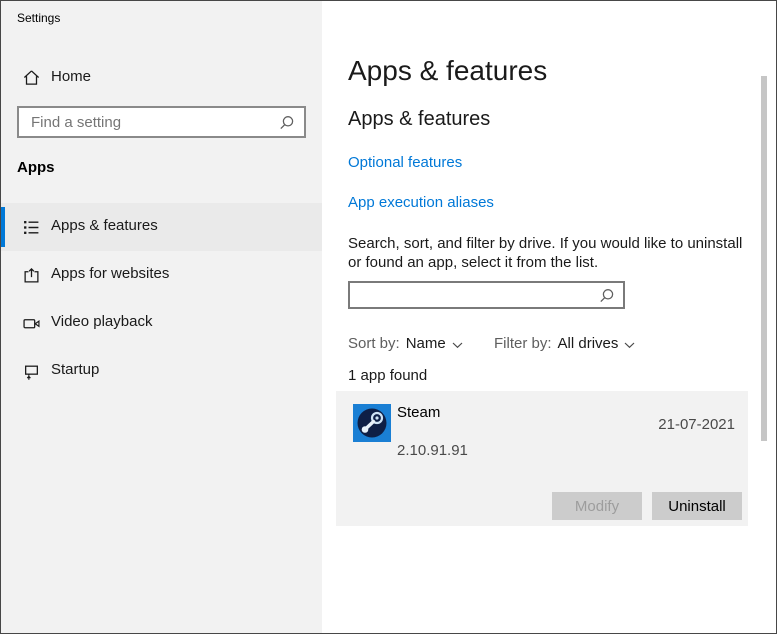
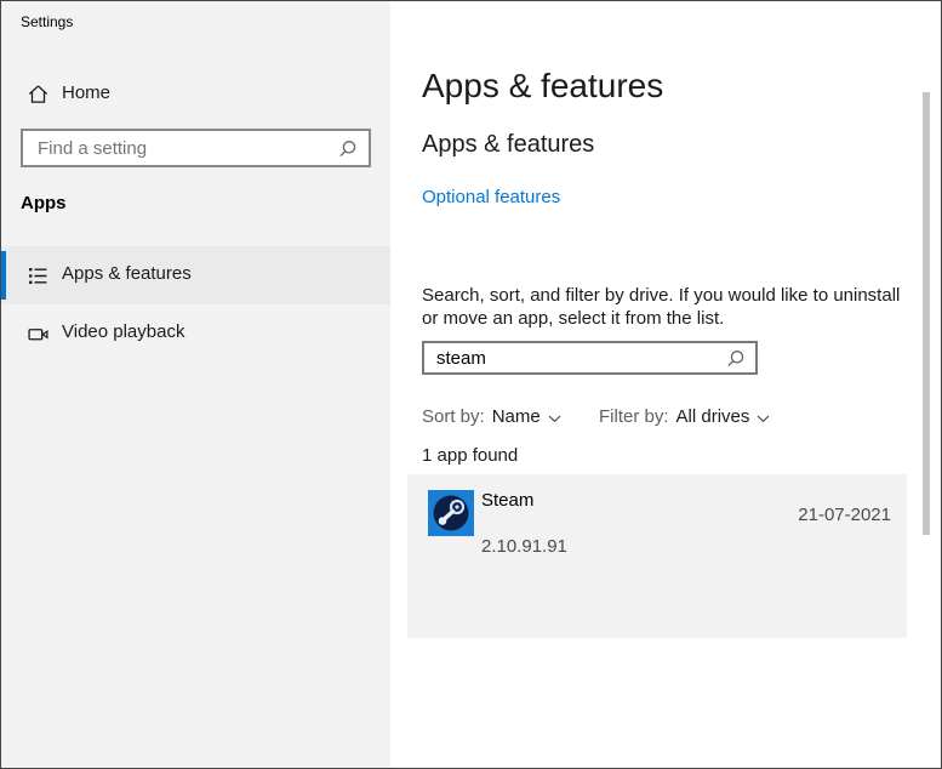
  Settings
  Home
  Find a setting
  Apps
  Apps & features
- Apps for websites
  Video playback
- Startup
  Apps & features
  Apps & features
  Optional features
- App execution aliases
- Search, sort, and filter by drive. If you would like to uninstall or found an app, select it from the list.
+ Search, sort, and filter by drive. If you would like to uninstall or move an app, select it from the list.
+ steam
  Sort by:
  Name
  Filter by:
  All drives
  1 app found
  Steam
  21-07-2021
  2.10.91.91
- Modify
- Uninstall
